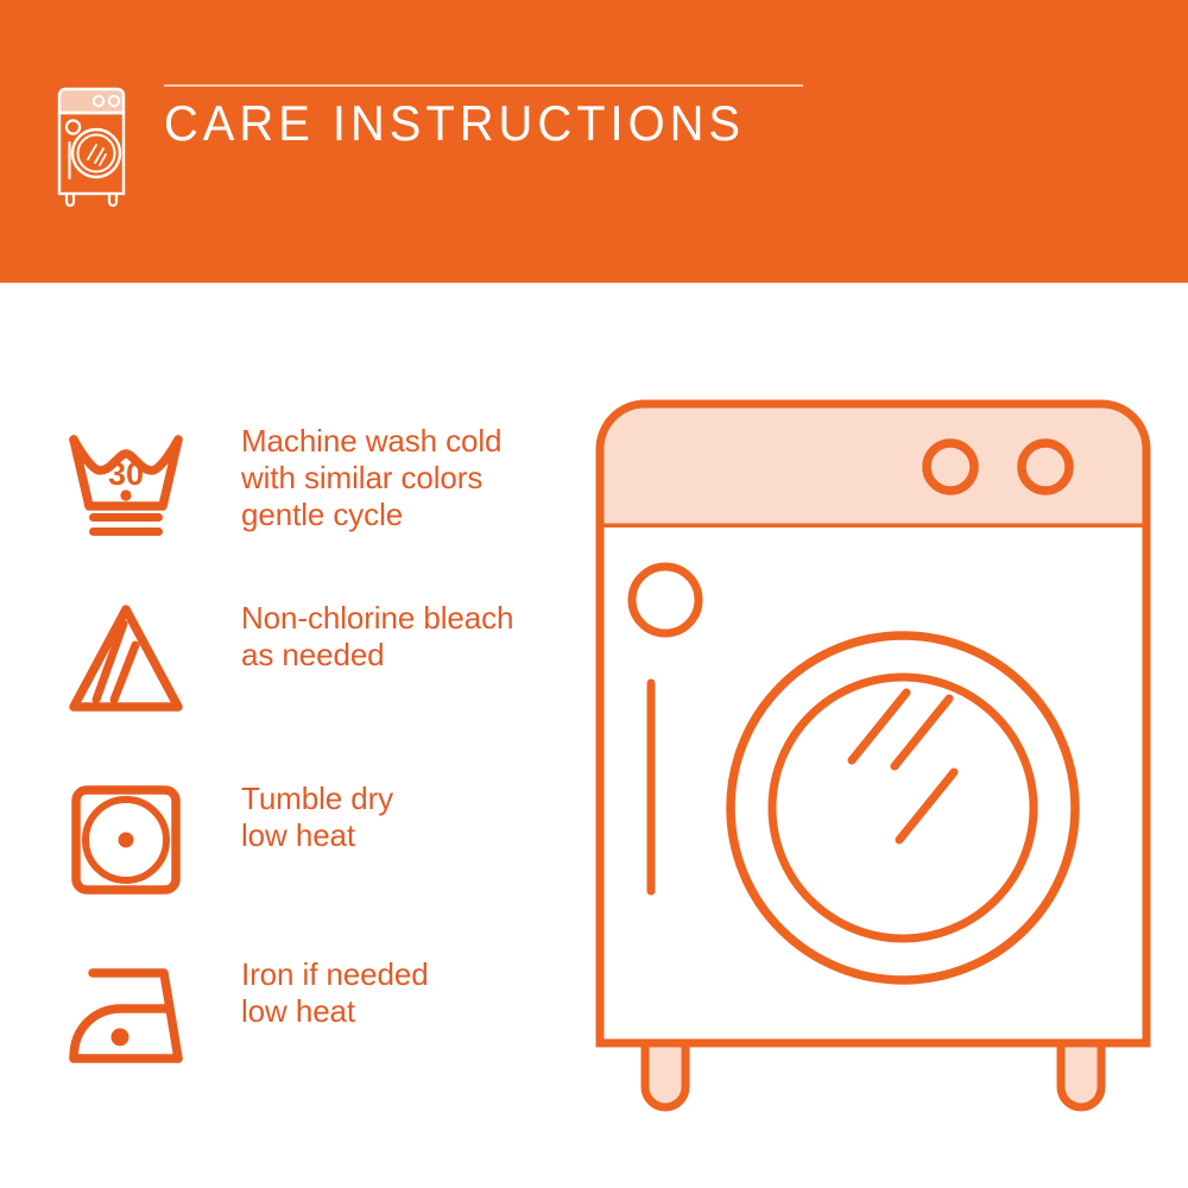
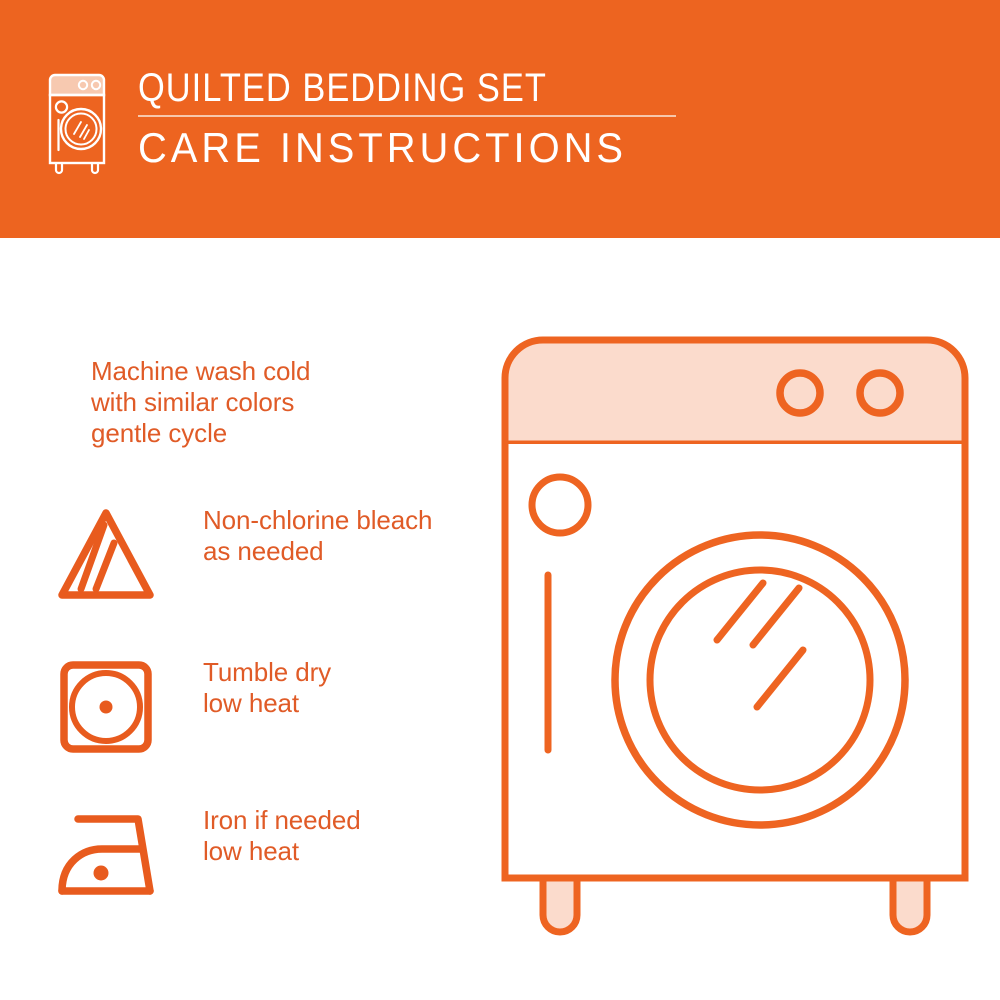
+ QUILTED BEDDING SET
  CARE INSTRUCTIONS
- 30
  Machine wash cold
  with similar colors
  gentle cycle
  Non-chlorine bleach
  as needed
  Tumble dry
  low heat
  Iron if needed
  low heat
